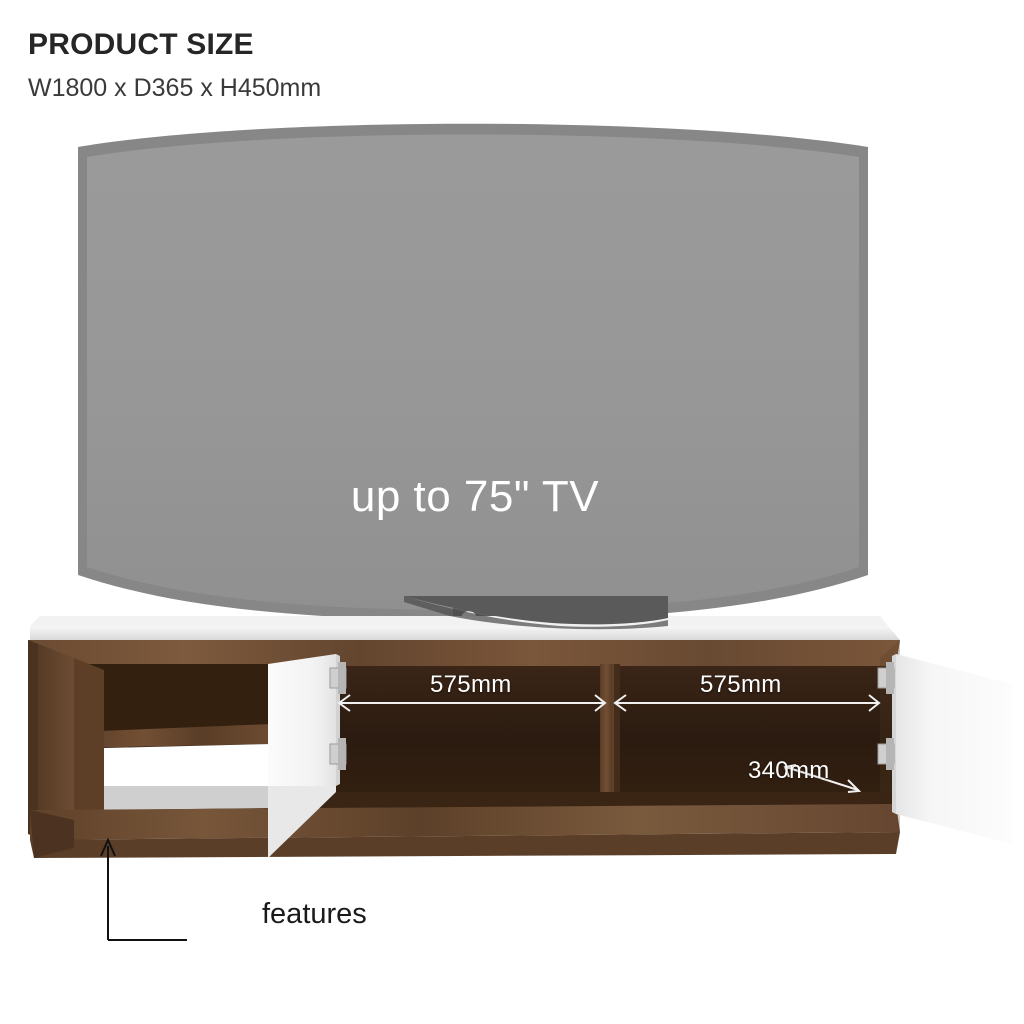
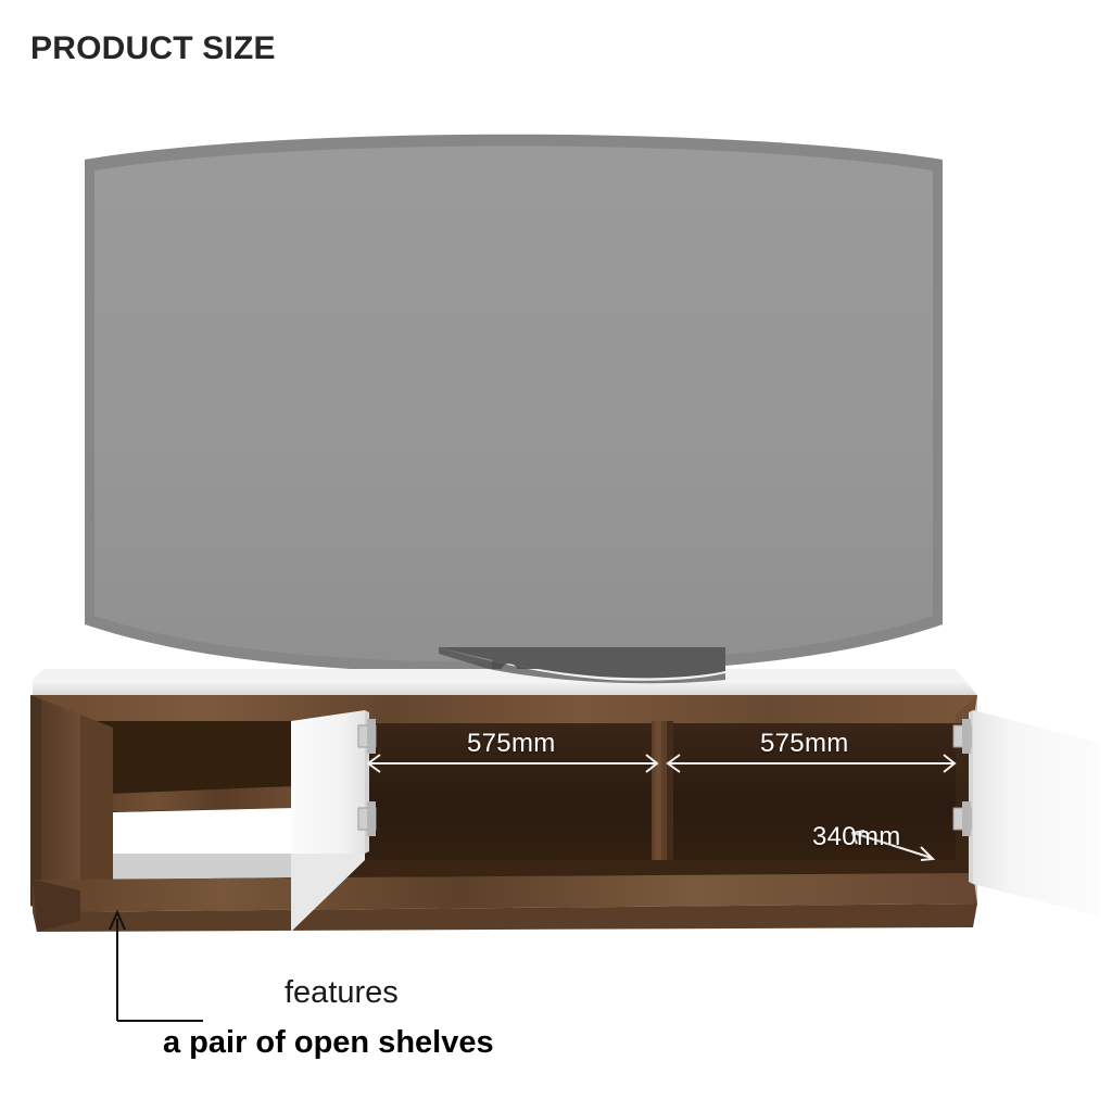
  PRODUCT SIZE
- W1800 x D365 x H450mm
- up to 75" TV
  575mm
  575mm
  340mm
  features
+ a pair of open shelves
